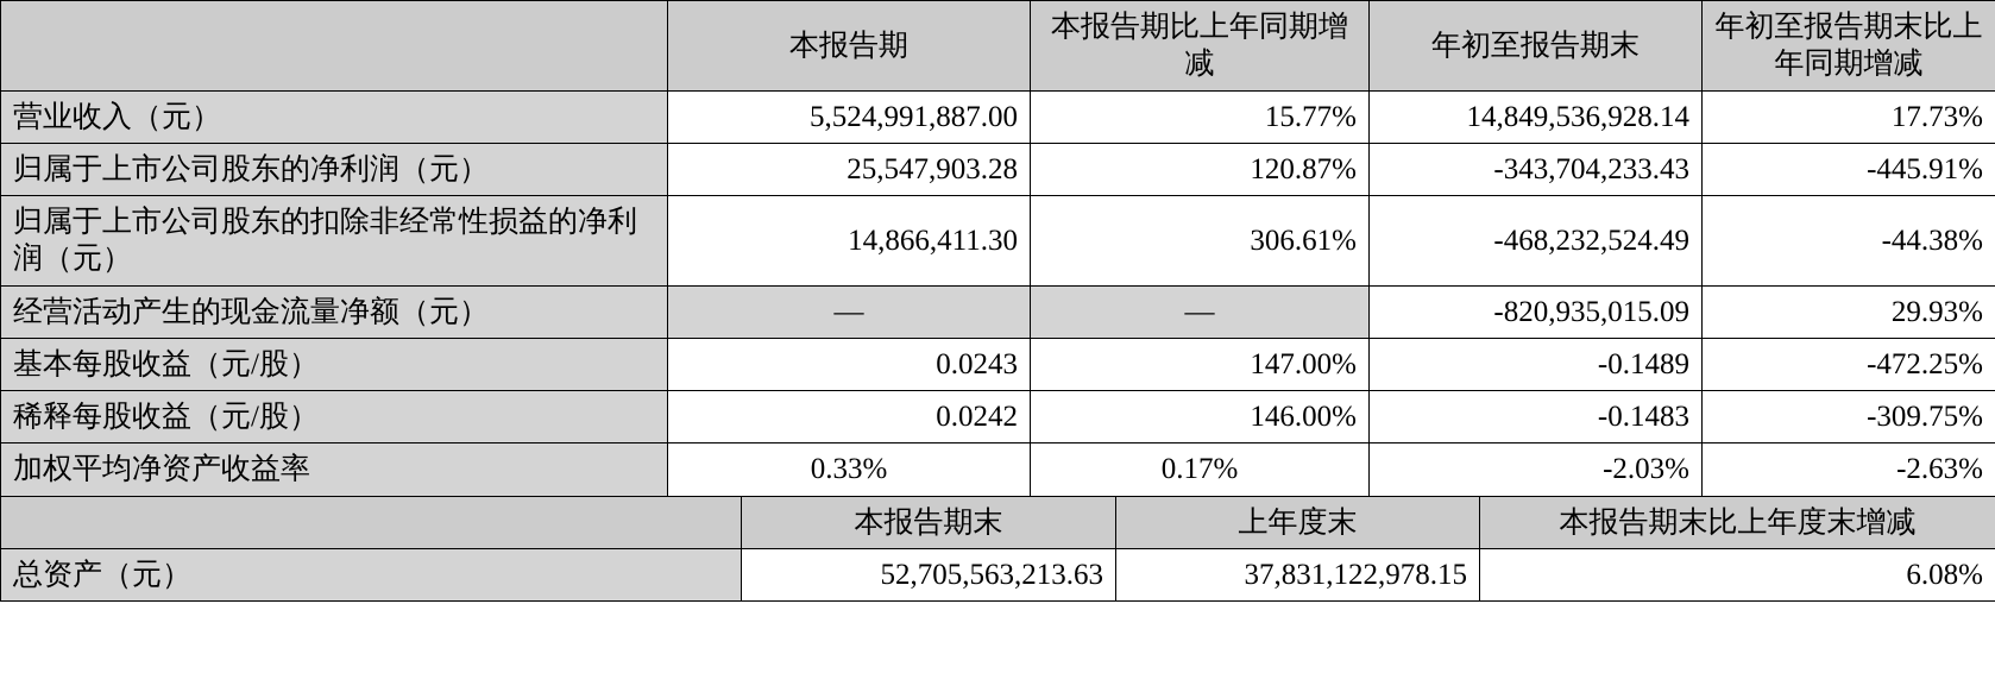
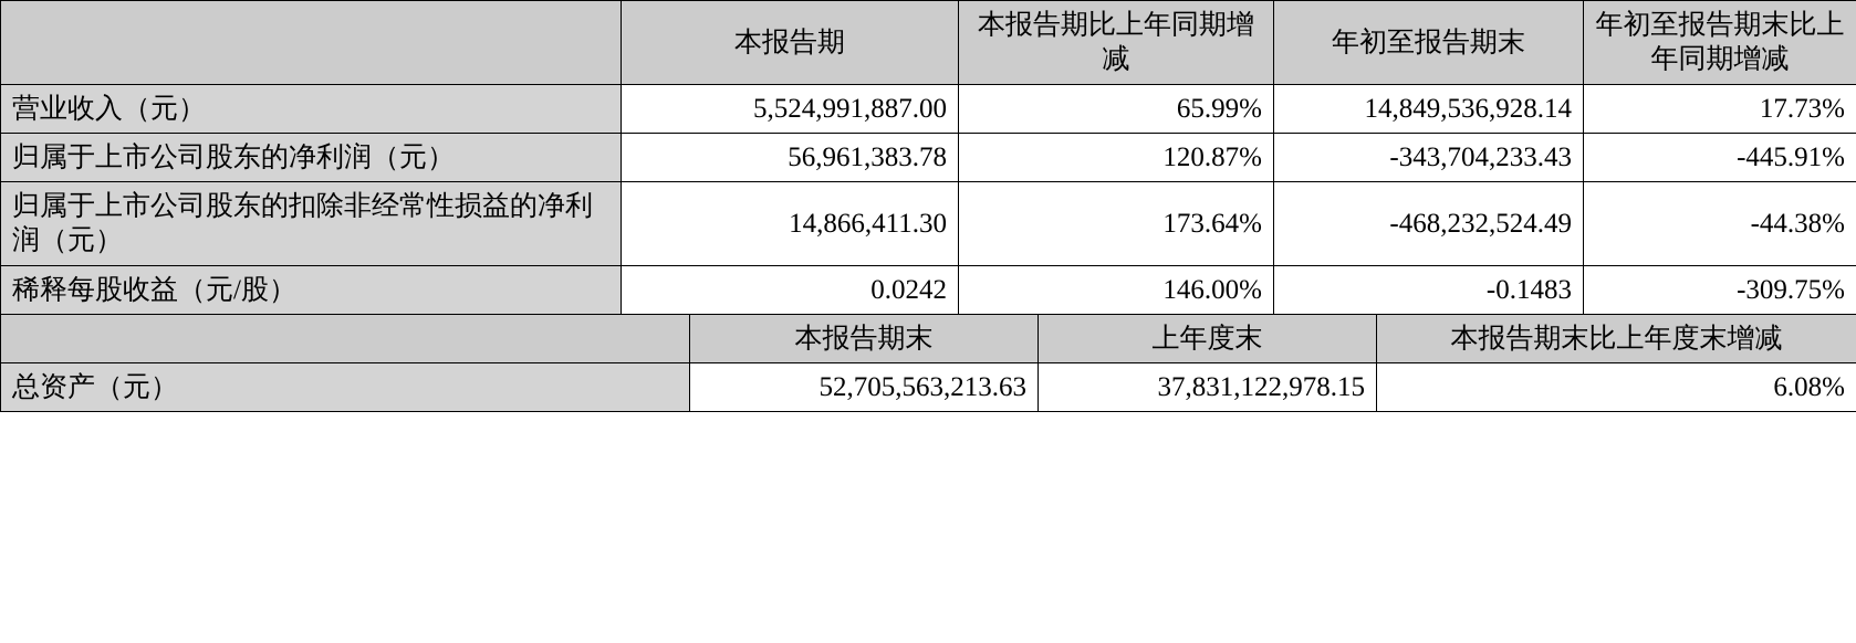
  	本报告期	本报告期比上年同期增减	年初至报告期末	年初至报告期末比上年同期增减
- 营业收入（元）	5,524,991,887.00	15.77%	14,849,536,928.14	17.73%
+ 营业收入（元）	5,524,991,887.00	65.99%	14,849,536,928.14	17.73%
- 归属于上市公司股东的净利润（元）	25,547,903.28	120.87%	-343,704,233.43	-445.91%
+ 归属于上市公司股东的净利润（元）	56,961,383.78	120.87%	-343,704,233.43	-445.91%
- 归属于上市公司股东的扣除非经常性损益的净利润（元）	14,866,411.30	306.61%	-468,232,524.49	-44.38%
+ 归属于上市公司股东的扣除非经常性损益的净利润（元）	14,866,411.30	173.64%	-468,232,524.49	-44.38%
- 经营活动产生的现金流量净额（元）	—	—	-820,935,015.09	29.93%
- 基本每股收益（元/股）	0.0243	147.00%	-0.1489	-472.25%
  稀释每股收益（元/股）	0.0242	146.00%	-0.1483	-309.75%
- 加权平均净资产收益率	0.33%	0.17%	-2.03%	-2.63%
  	本报告期末	上年度末	本报告期末比上年度末增减
  总资产（元）	52,705,563,213.63	37,831,122,978.15	6.08%
